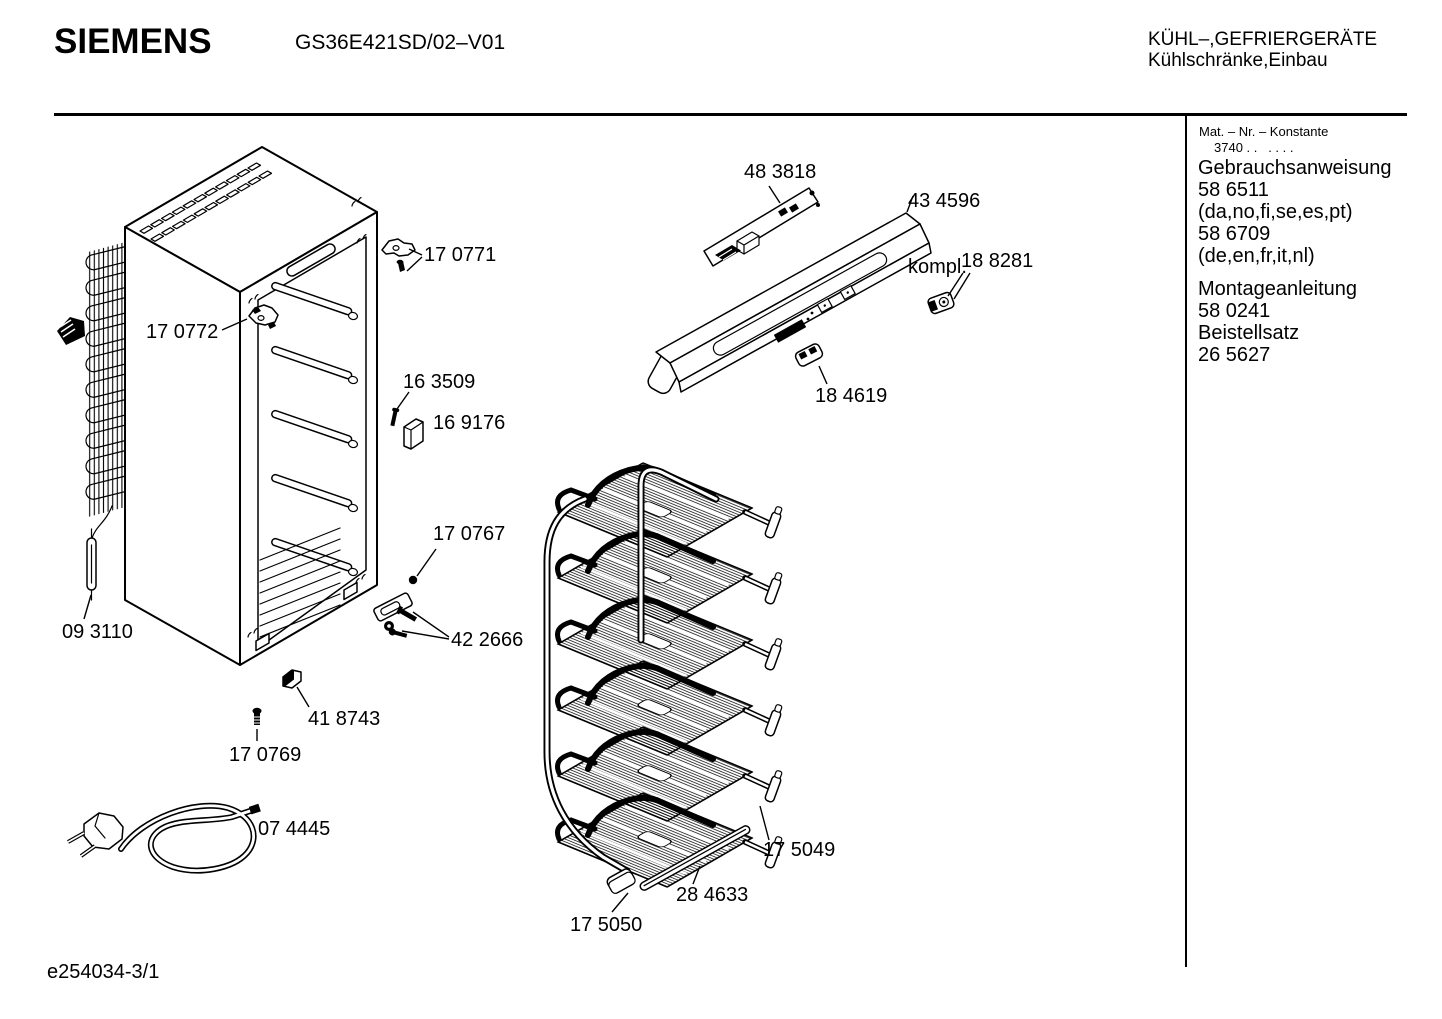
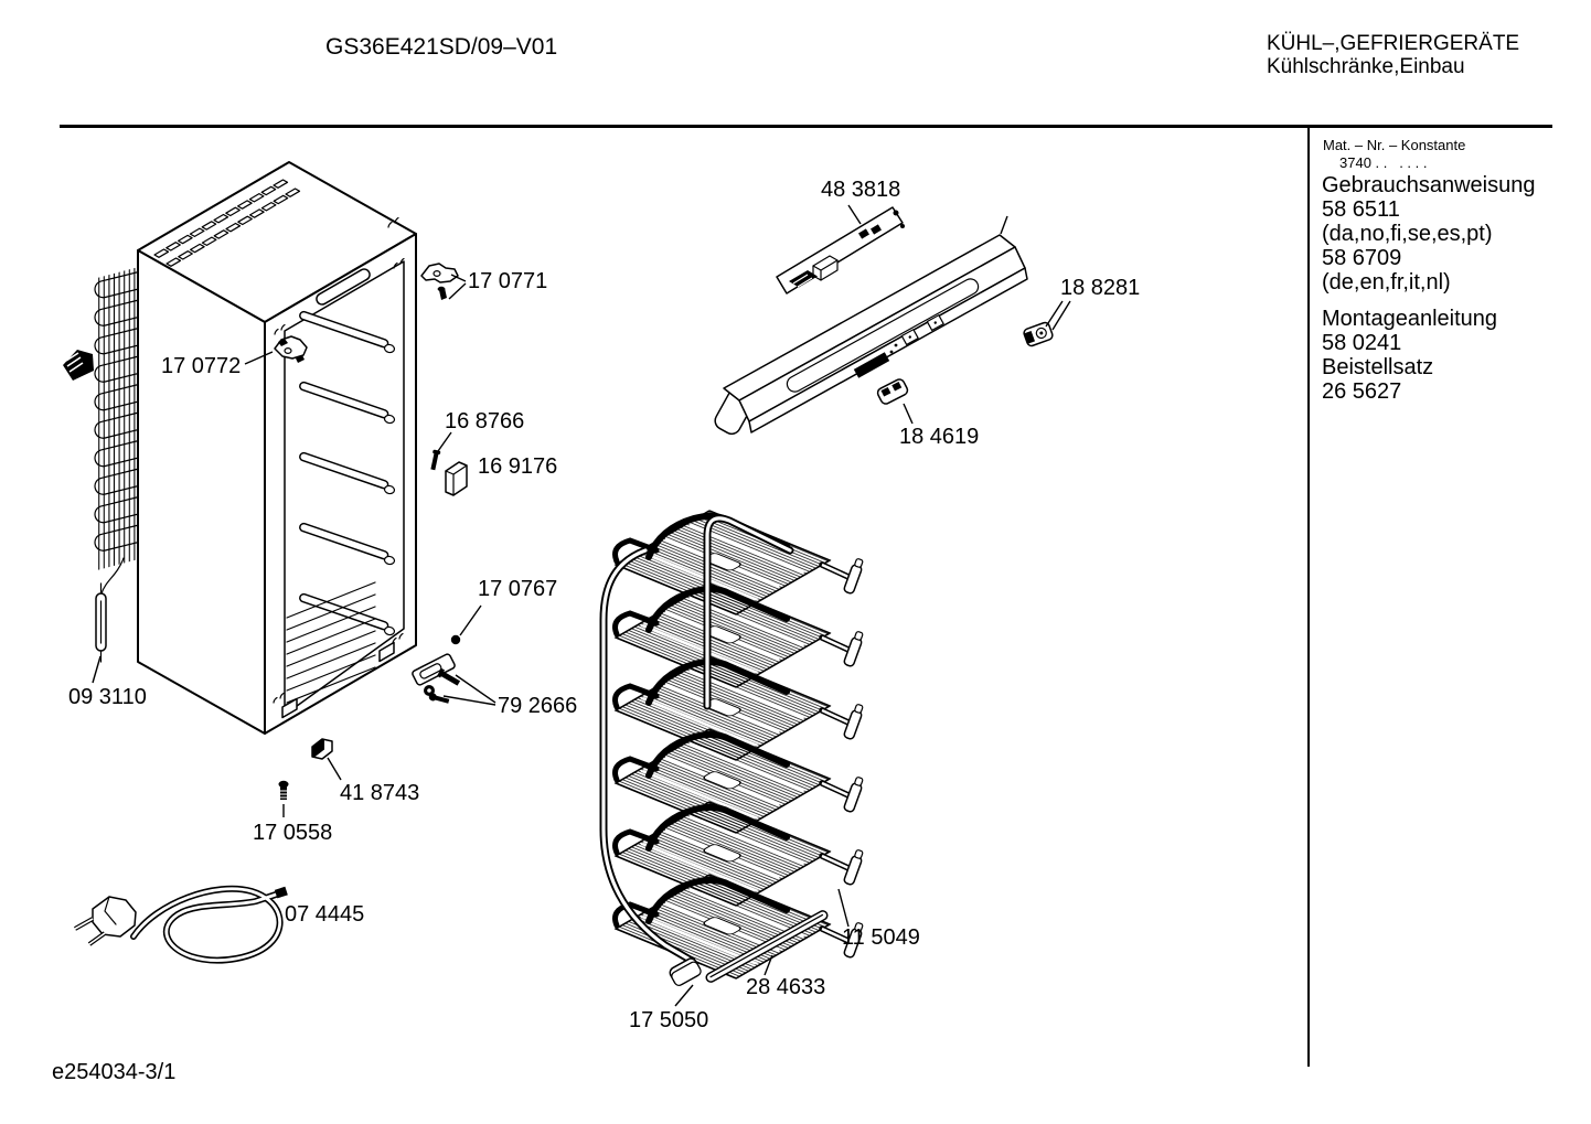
- SIEMENS
- GS36E421SD/02–V01
+ GS36E421SD/09–V01
  KÜHL–,GEFRIERGERÄTE
  Kühlschränke,Einbau
  Mat. – Nr. – Konstante
  3740 . . . . . .
  Gebrauchsanweisung
  58 6511
  (da,no,fi,se,es,pt)
  58 6709
  (de,en,fr,it,nl)
  Montageanleitung
  58 0241
  Beistellsatz
  26 5627
  17 0771
  17 0772
- 16 3509
+ 16 8766
  16 9176
  17 0767
  09 3110
- 42 2666
+ 79 2666
  41 8743
- 17 0769
+ 17 0558
  07 4445
  48 3818
  18 8281
  18 4619
- 17 5049
+ 11 5049
  28 4633
  17 5050
- 43 4596
- kompl.
  e254034-3/1
